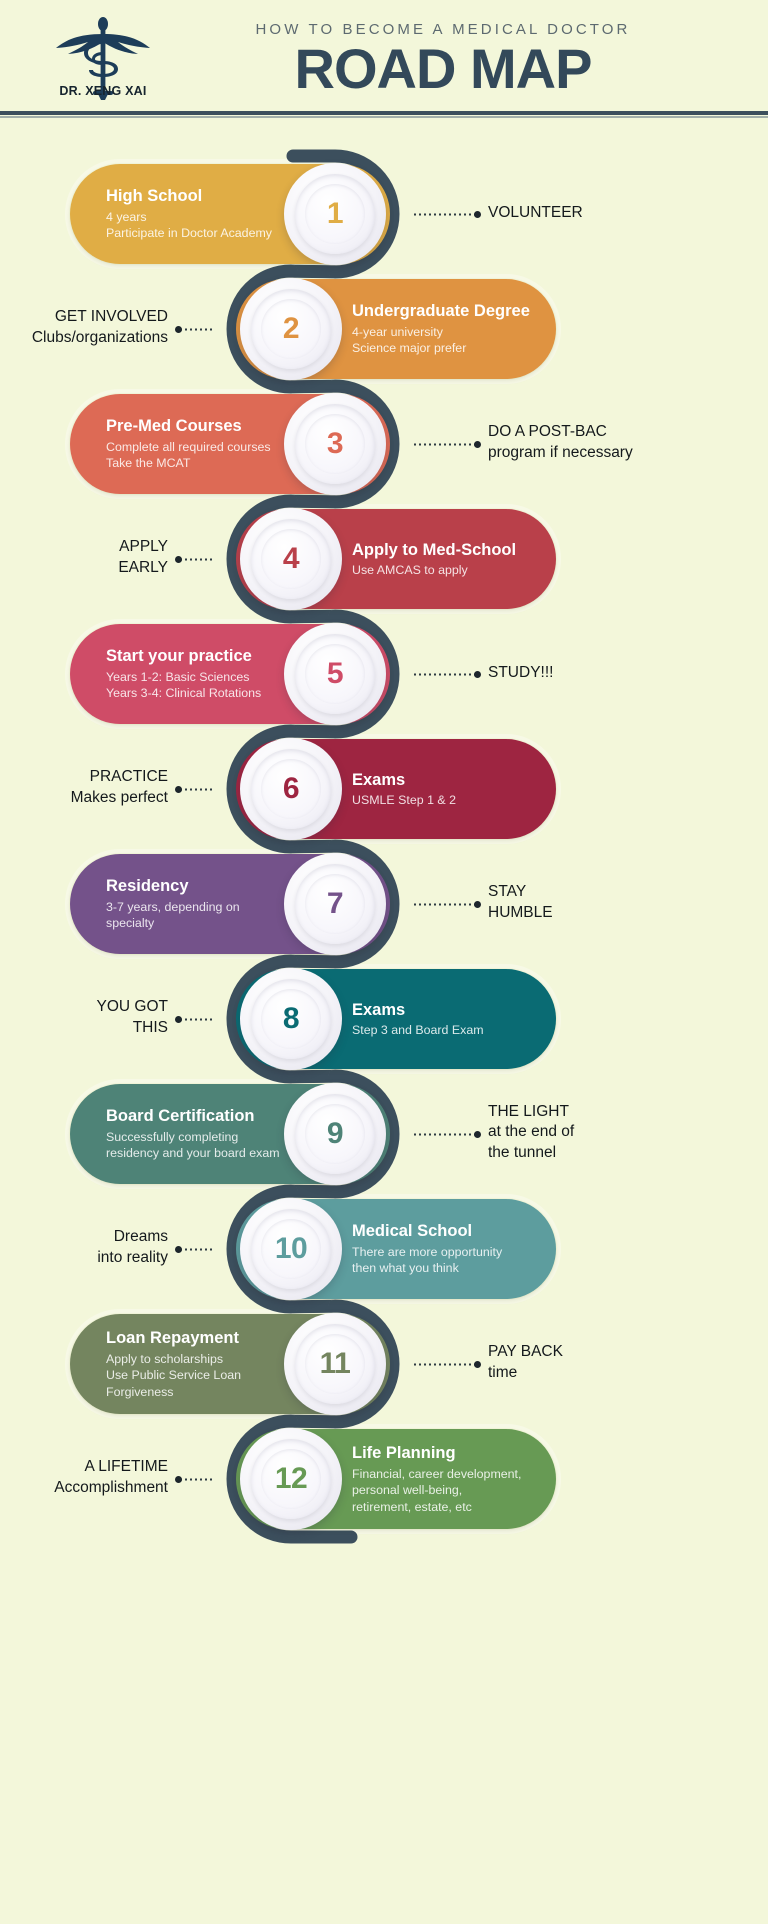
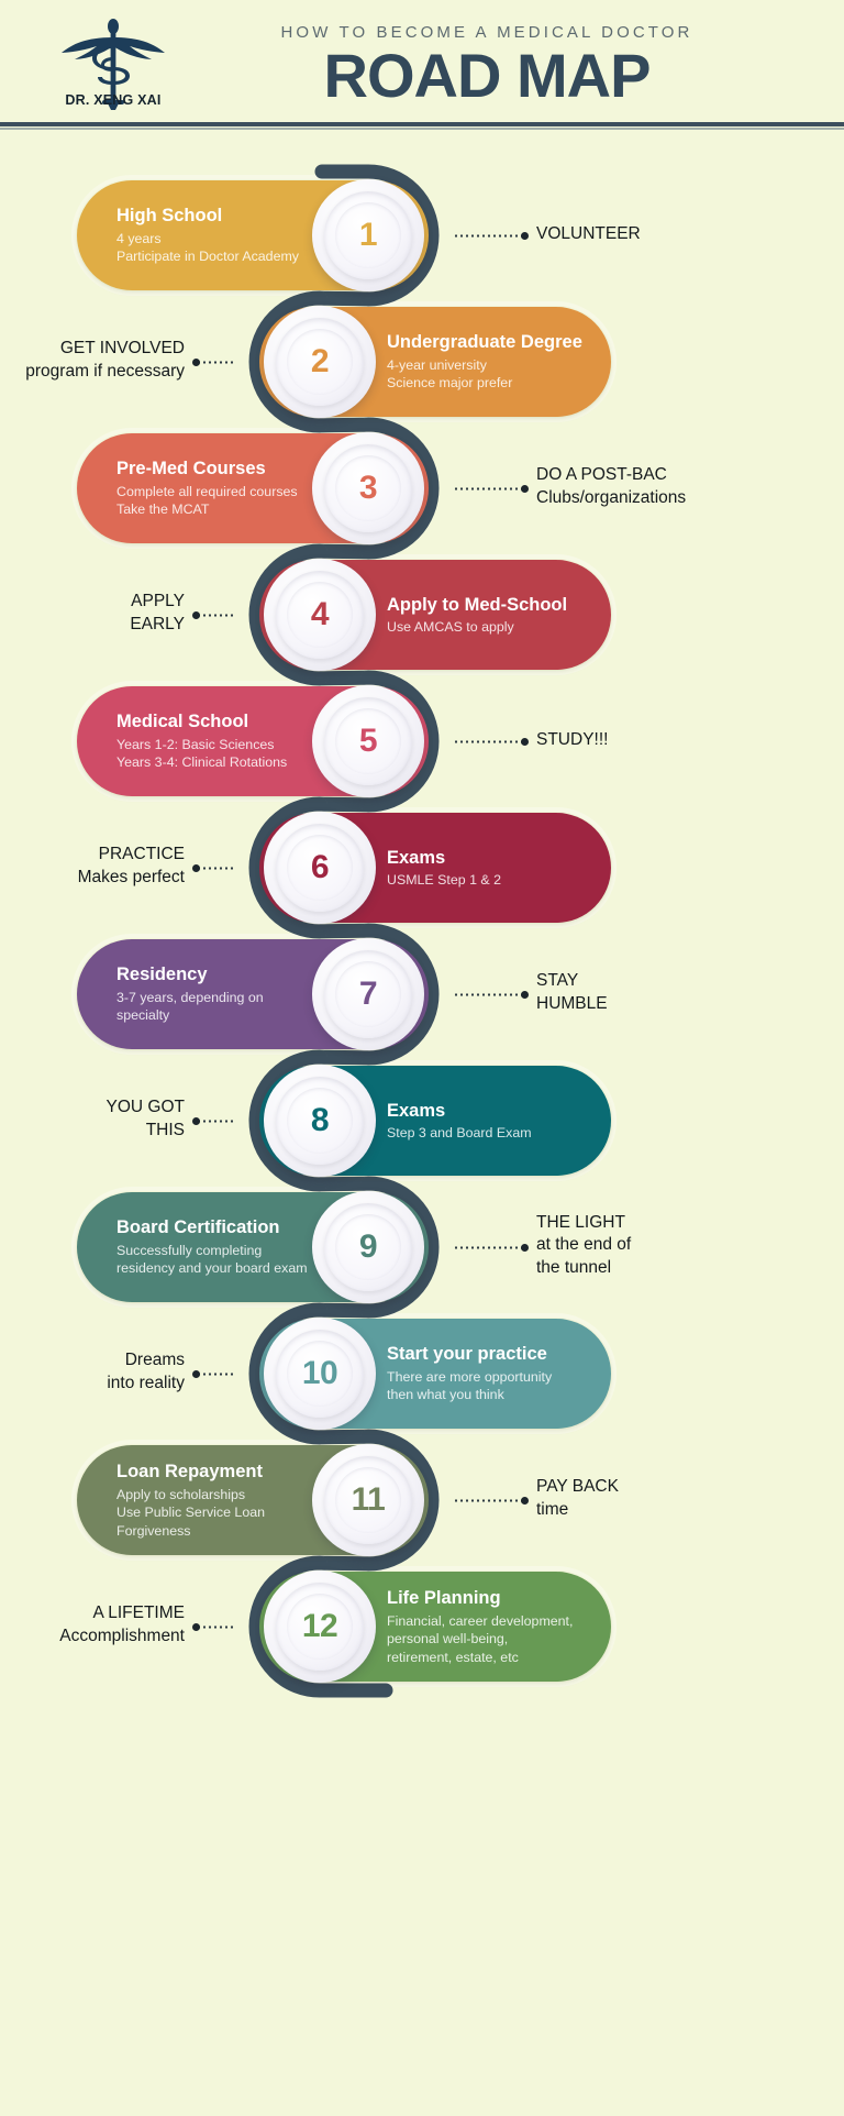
  DR. XENG XAI
  HOW TO BECOME A MEDICAL DOCTOR
  ROAD MAP
  High School
  4 years
  Participate in Doctor Academy
  1
  VOLUNTEER
  Undergraduate Degree
  4-year university
  Science major prefer
  2
  GET INVOLVED
- Clubs/organizations
+ program if necessary
  Pre-Med Courses
  Complete all required courses
  Take the MCAT
  3
  DO A POST-BAC
- program if necessary
+ Clubs/organizations
  Apply to Med-School
  Use AMCAS to apply
  4
  APPLY
  EARLY
- Start your practice
+ Medical School
  Years 1-2: Basic Sciences
  Years 3-4: Clinical Rotations
  5
  STUDY!!!
  Exams
  USMLE Step 1 & 2
  6
  PRACTICE
  Makes perfect
  Residency
  3-7 years, depending on
  specialty
  7
  STAY
  HUMBLE
  Exams
  Step 3 and Board Exam
  8
  YOU GOT
  THIS
  Board Certification
  Successfully completing
  residency and your board exam
  9
  THE LIGHT
  at the end of
  the tunnel
- Medical School
+ Start your practice
  There are more opportunity
  then what you think
  10
  Dreams
  into reality
  Loan Repayment
  Apply to scholarships
  Use Public Service Loan
  Forgiveness
  11
  PAY BACK
  time
  Life Planning
  Financial, career development,
  personal well-being,
  retirement, estate, etc
  12
  A LIFETIME
  Accomplishment
